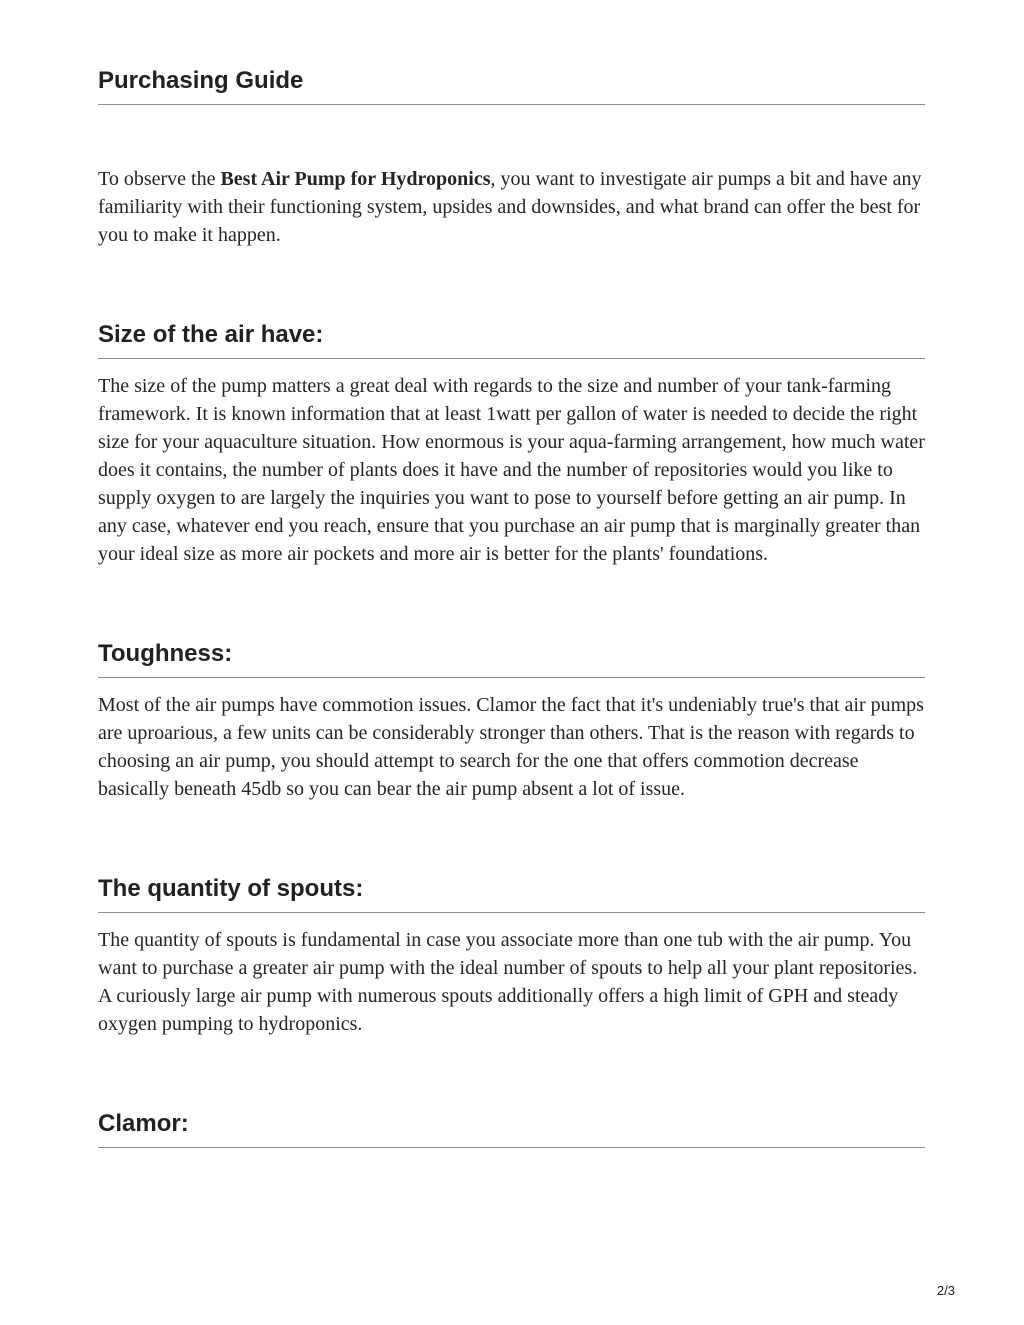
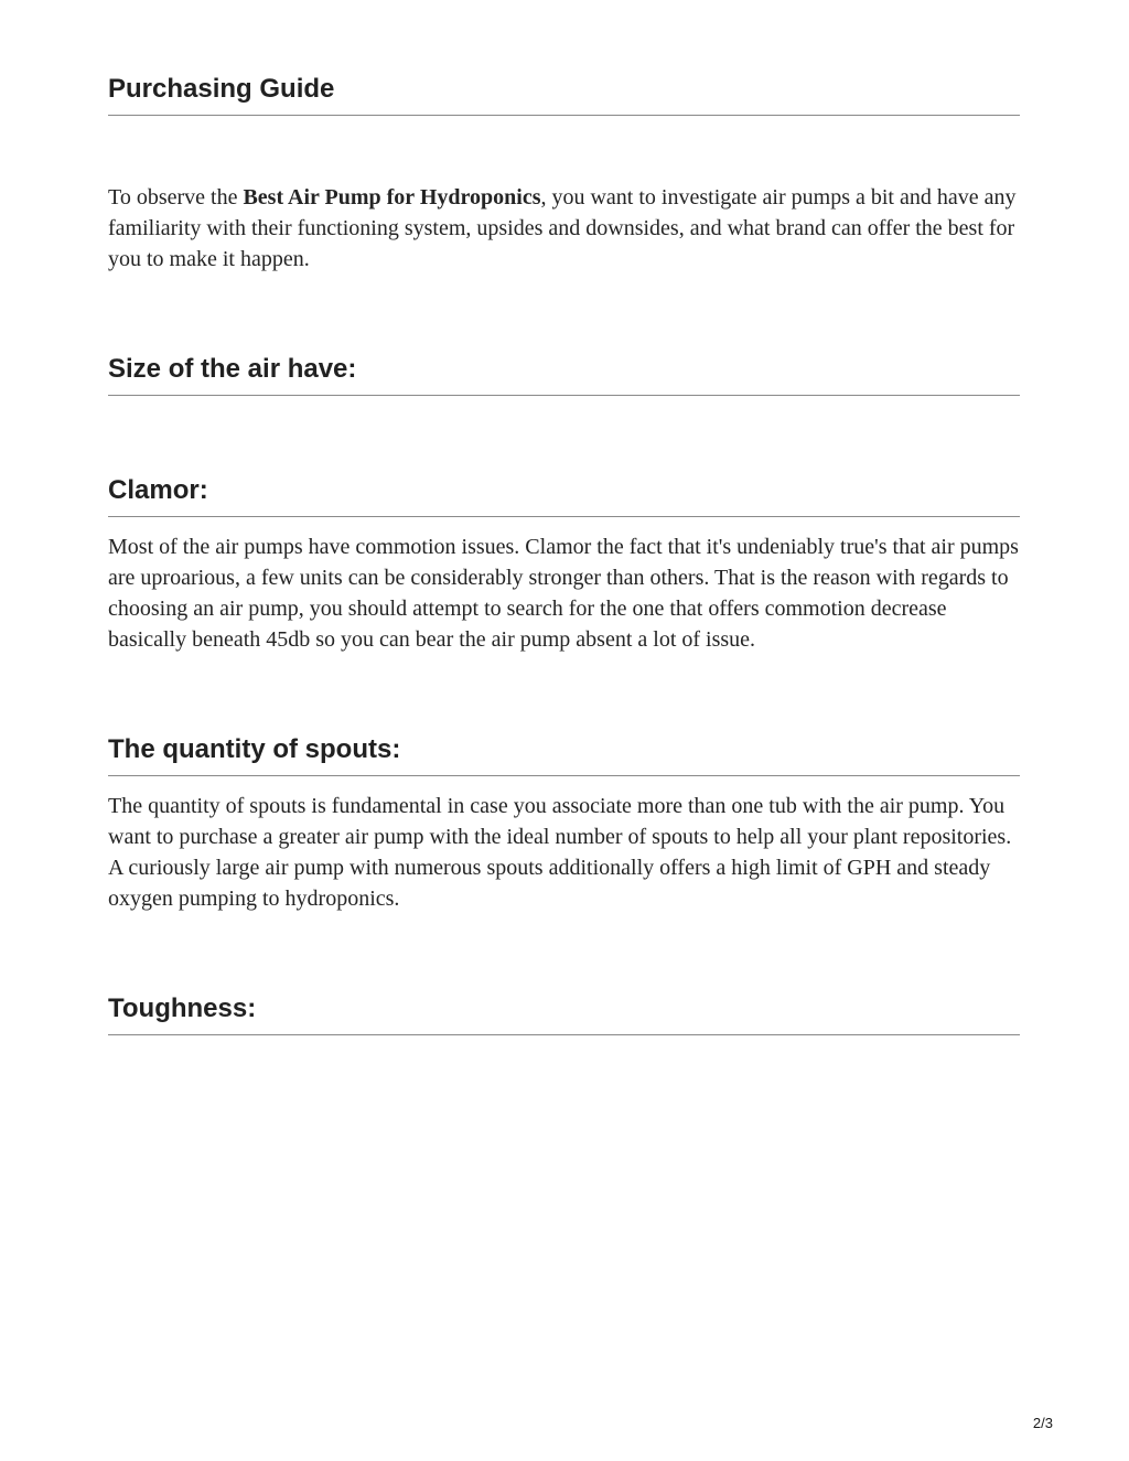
  Purchasing Guide
  To observe the Best Air Pump for Hydroponics, you want to investigate air pumps a bit and have any familiarity with their functioning system, upsides and downsides, and what brand can offer the best for you to make it happen.
  Size of the air have:
- The size of the pump matters a great deal with regards to the size and number of your tank-farming framework. It is known information that at least 1watt per gallon of water is needed to decide the right size for your aquaculture situation. How enormous is your aqua-farming arrangement, how much water does it contains, the number of plants does it have and the number of repositories would you like to supply oxygen to are largely the inquiries you want to pose to yourself before getting an air pump. In any case, whatever end you reach, ensure that you purchase an air pump that is marginally greater than your ideal size as more air pockets and more air is better for the plants' foundations.
- Toughness:
+ Clamor:
  Most of the air pumps have commotion issues. Clamor the fact that it's undeniably true's that air pumps are uproarious, a few units can be considerably stronger than others. That is the reason with regards to choosing an air pump, you should attempt to search for the one that offers commotion decrease basically beneath 45db so you can bear the air pump absent a lot of issue.
  The quantity of spouts:
  The quantity of spouts is fundamental in case you associate more than one tub with the air pump. You want to purchase a greater air pump with the ideal number of spouts to help all your plant repositories. A curiously large air pump with numerous spouts additionally offers a high limit of GPH and steady oxygen pumping to hydroponics.
- Clamor:
+ Toughness:
  2/3
